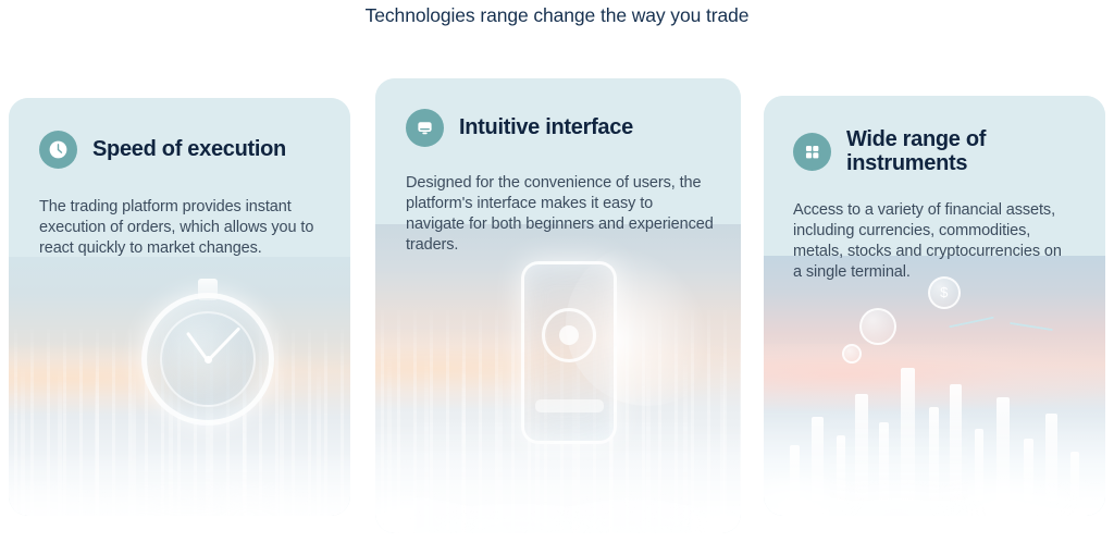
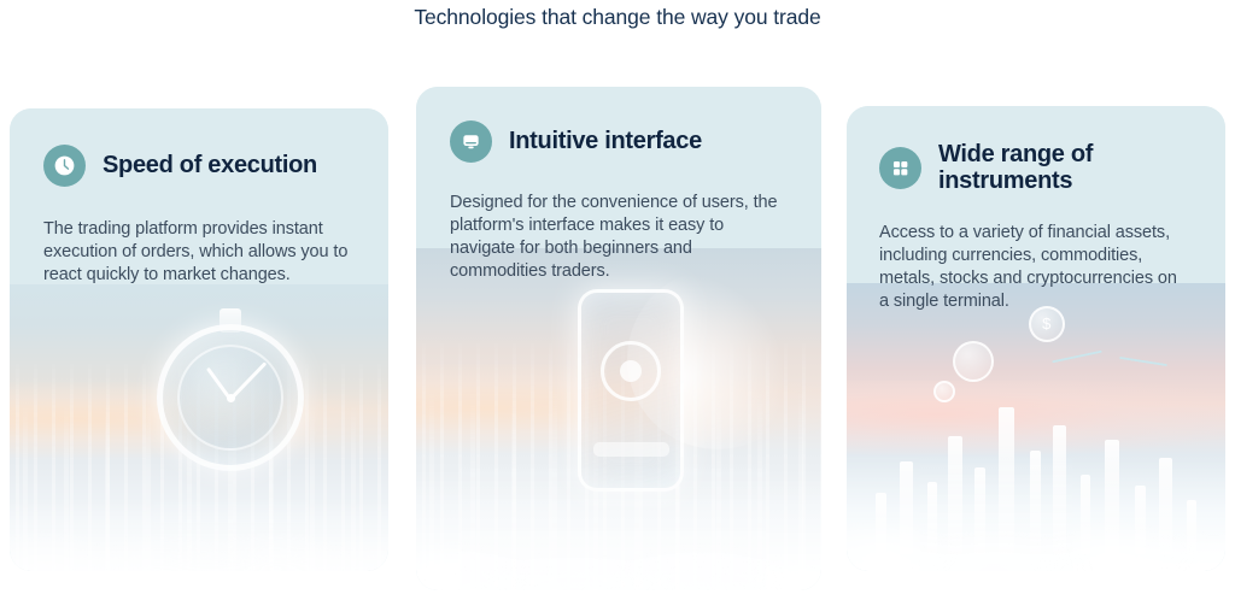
- Technologies range change the way you trade
+ Technologies that change the way you trade
  Speed of execution
  The trading platform provides instant execution of orders, which allows you to react quickly to market changes.
  Intuitive interface
- Designed for the convenience of users, the platform's interface makes it easy to navigate for both beginners and experienced traders.
+ Designed for the convenience of users, the platform's interface makes it easy to navigate for both beginners and commodities traders.
  $
  Wide range of instruments
  Access to a variety of financial assets, including currencies, commodities, metals, stocks and cryptocurrencies on a single terminal.
